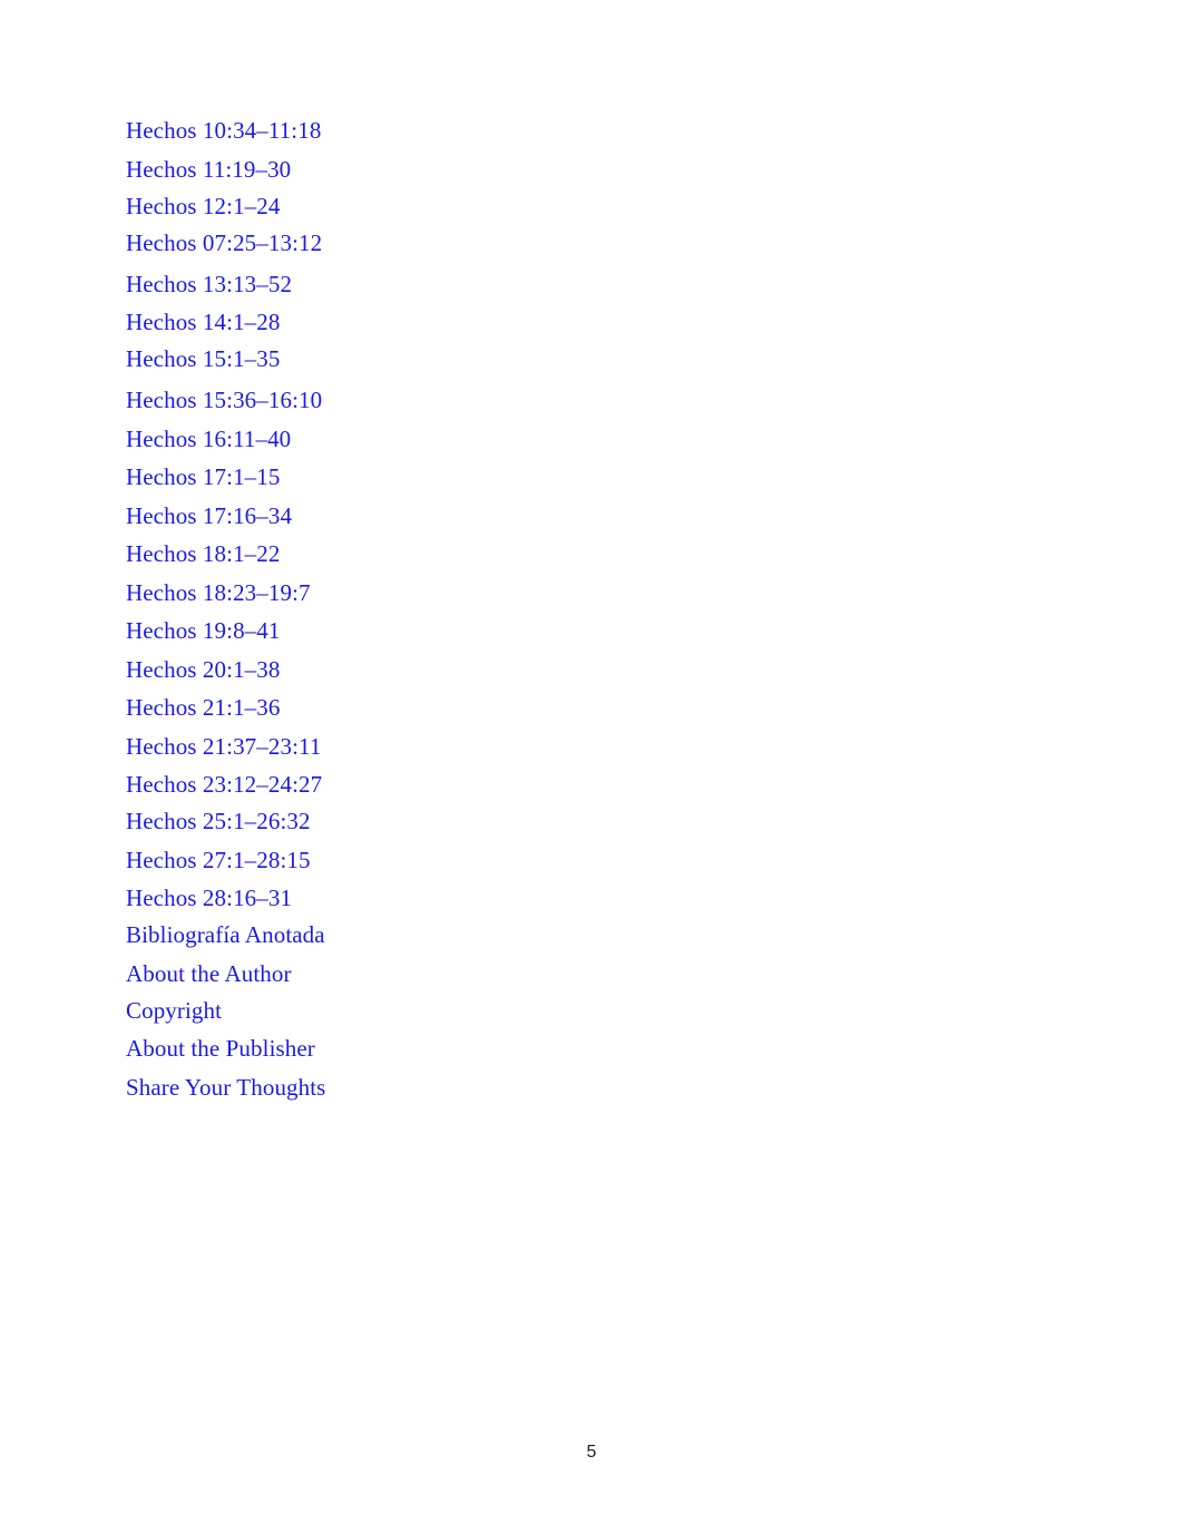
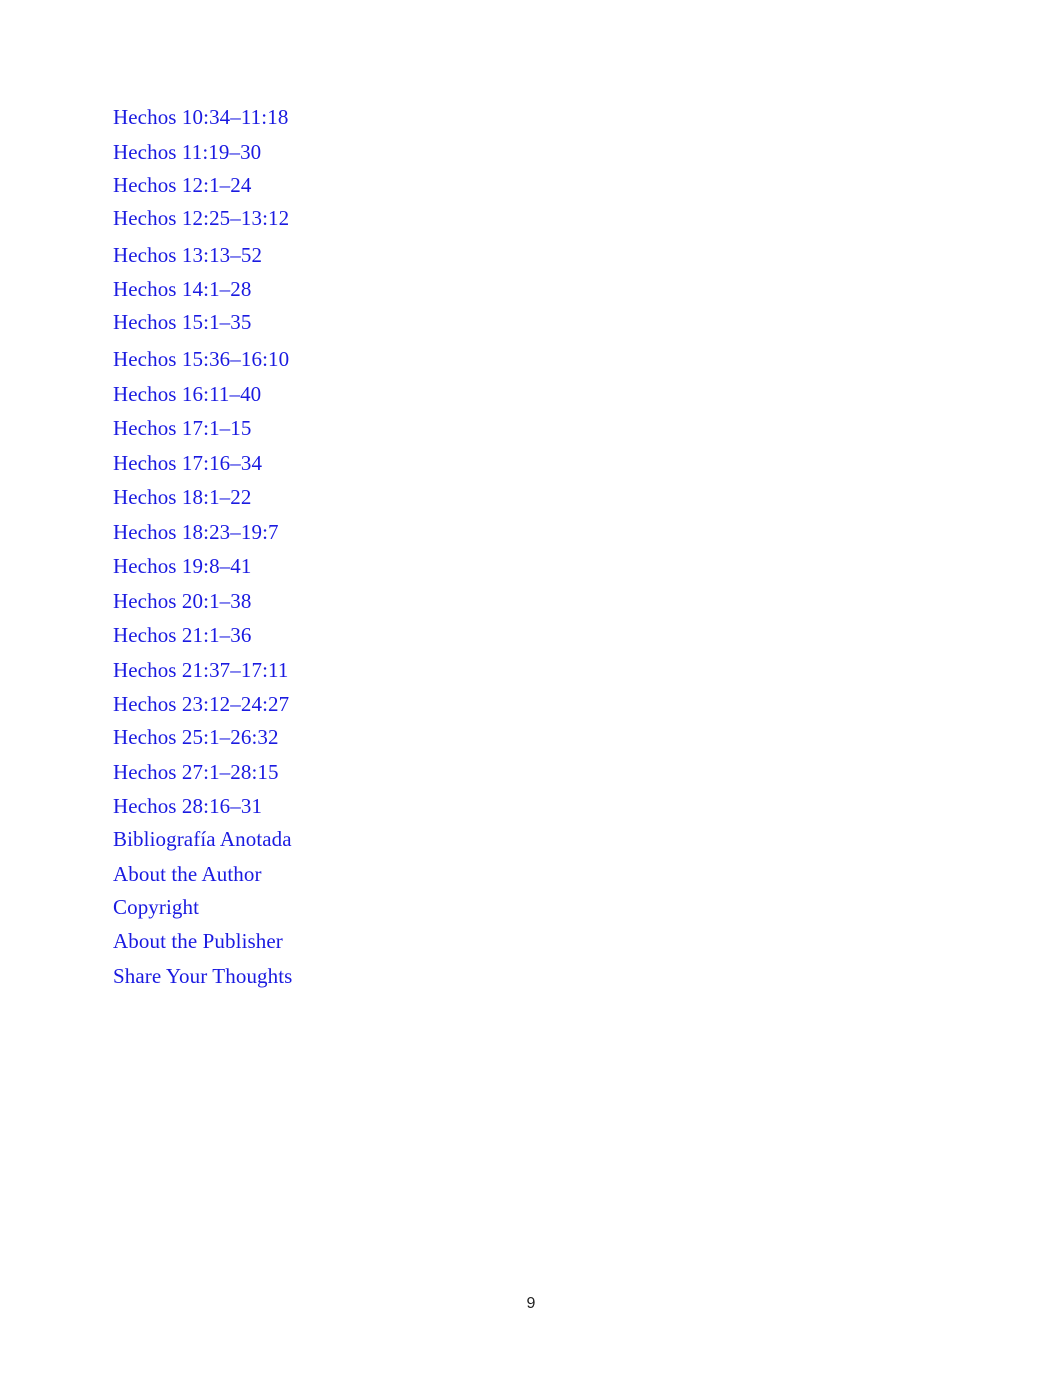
  Hechos 10:34–11:18
  Hechos 11:19–30
  Hechos 12:1–24
- Hechos 07:25–13:12
+ Hechos 12:25–13:12
  Hechos 13:13–52
  Hechos 14:1–28
  Hechos 15:1–35
  Hechos 15:36–16:10
  Hechos 16:11–40
  Hechos 17:1–15
  Hechos 17:16–34
  Hechos 18:1–22
  Hechos 18:23–19:7
  Hechos 19:8–41
  Hechos 20:1–38
  Hechos 21:1–36
- Hechos 21:37–23:11
+ Hechos 21:37–17:11
  Hechos 23:12–24:27
  Hechos 25:1–26:32
  Hechos 27:1–28:15
  Hechos 28:16–31
  Bibliografía Anotada
  About the Author
  Copyright
  About the Publisher
  Share Your Thoughts
- 5
+ 9
